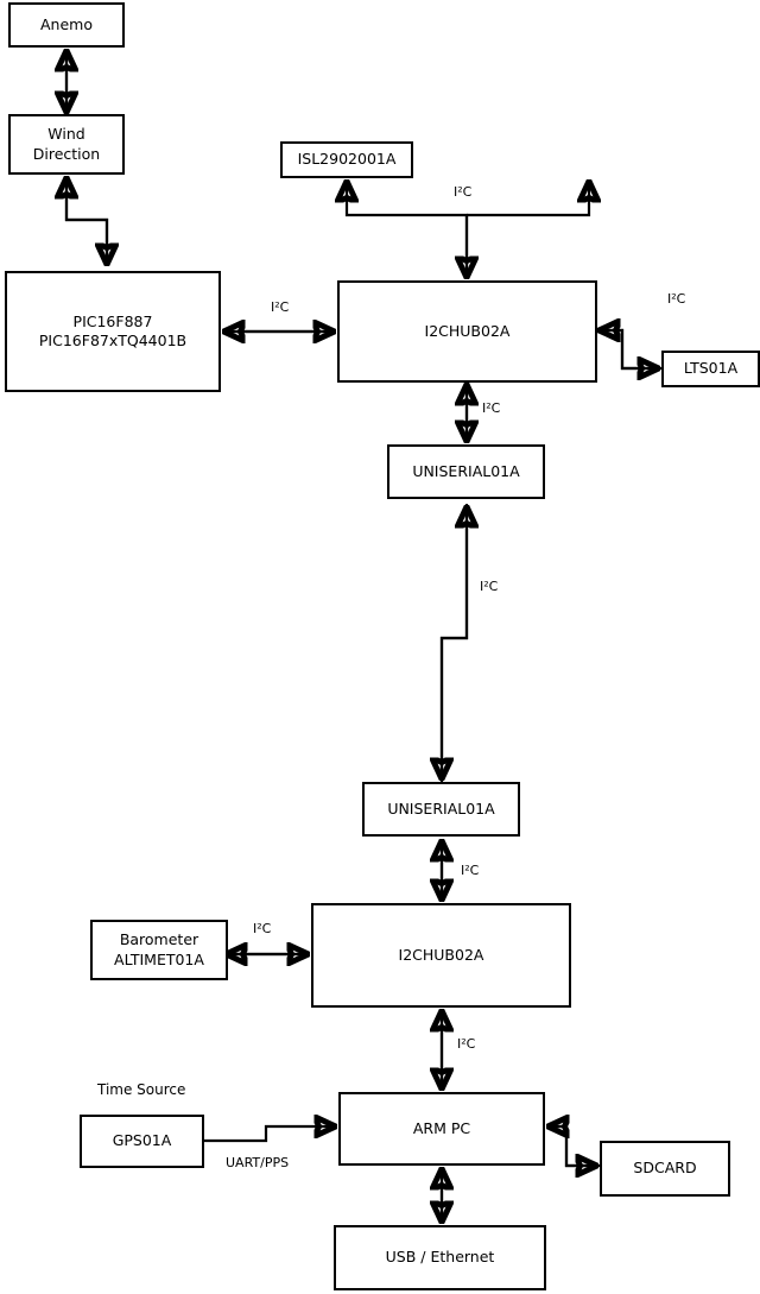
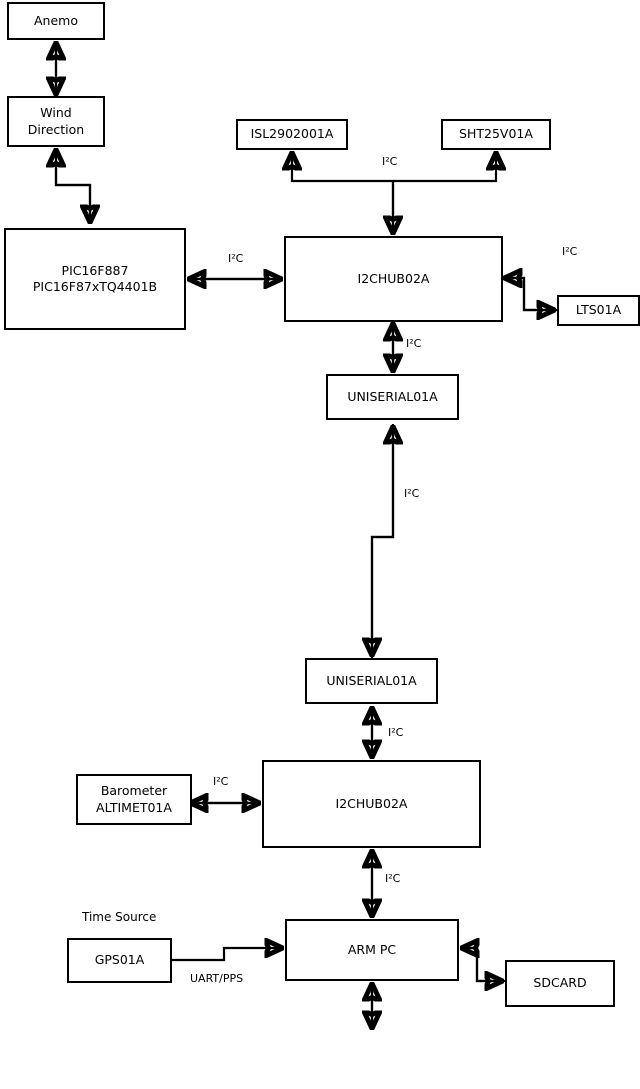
  Anemo
  Wind
  Direction
  PIC16F887
  PIC16F87xTQ4401B
  ISL2902001A
+ SHT25V01A
  I2CHUB02A
  LTS01A
  UNISERIAL01A
  UNISERIAL01A
  I2CHUB02A
  Barometer
  ALTIMET01A
  GPS01A
  ARM PC
  SDCARD
- USB / Ethernet
  Time Source
  I²C
  I²C
  I²C
  I²C
  I²C
  I²C
  I²C
  I²C
  UART/PPS
